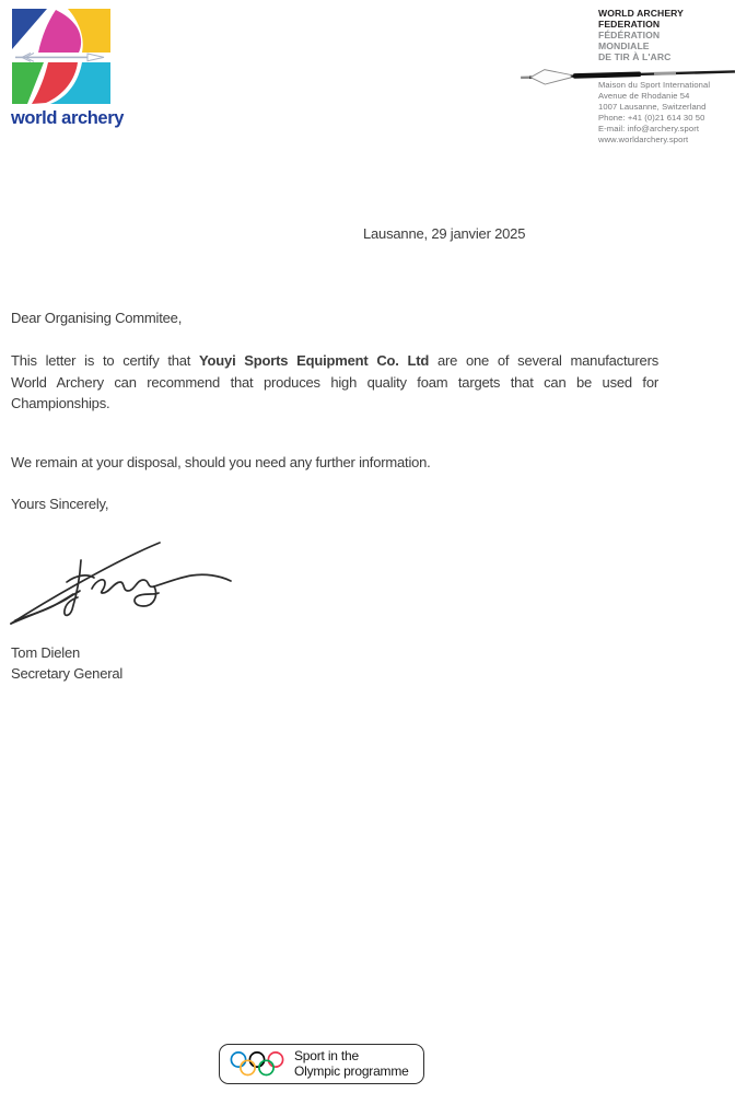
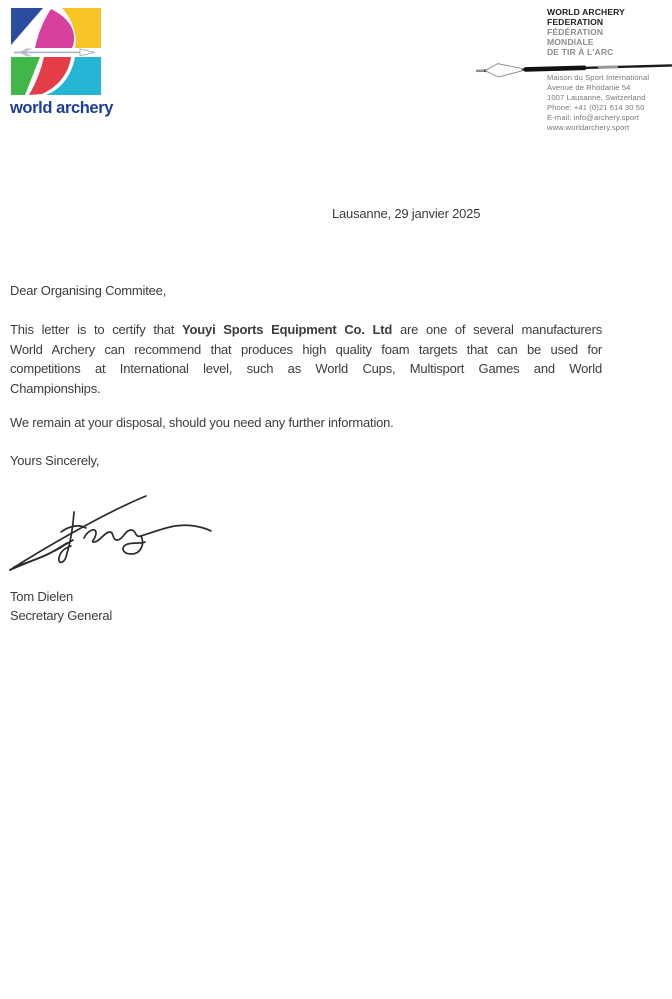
  world archery
  WORLD ARCHERY
  FEDERATION
  FÉDÉRATION
  MONDIALE
  DE TIR À L'ARC
  Maison du Sport International
  Avenue de Rhodanie 54
  1007 Lausanne, Switzerland
  Phone: +41 (0)21 614 30 50
  E-mail: info@archery.sport
  www.worldarchery.sport
  Lausanne, 29 janvier 2025
  Dear Organising Commitee,
  This letter is to certify that Youyi Sports Equipment Co. Ltd are one of several manufacturers
  World Archery can recommend that produces high quality foam targets that can be used for
+ competitions at International level, such as World Cups, Multisport Games and World
  Championships.
  We remain at your disposal, should you need any further information.
  Yours Sincerely,
  Tom Dielen
  Secretary General
- Sport in the
- Olympic programme
